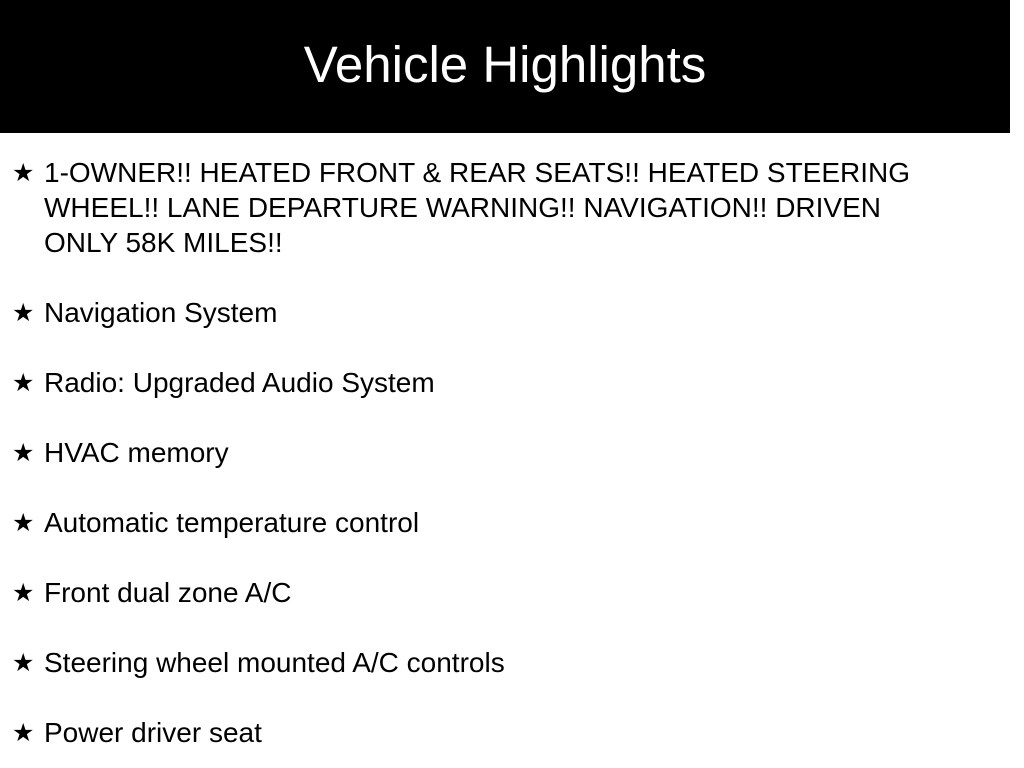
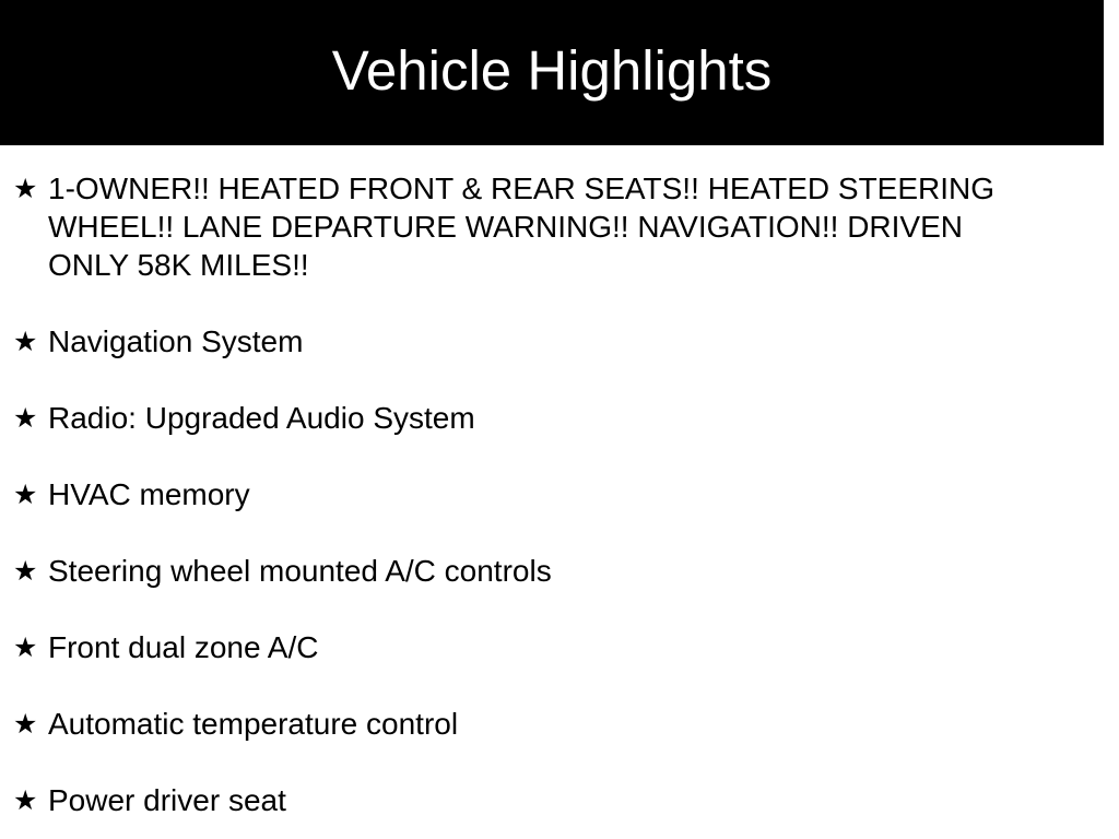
  Vehicle Highlights
  ★
  1-OWNER!! HEATED FRONT & REAR SEATS!! HEATED STEERING WHEEL!! LANE DEPARTURE WARNING!! NAVIGATION!! DRIVEN ONLY 58K MILES!!
  ★
  Navigation System
  ★
  Radio: Upgraded Audio System
  ★
  HVAC memory
  ★
- Automatic temperature control
+ Steering wheel mounted A/C controls
  ★
  Front dual zone A/C
  ★
- Steering wheel mounted A/C controls
+ Automatic temperature control
  ★
  Power driver seat
